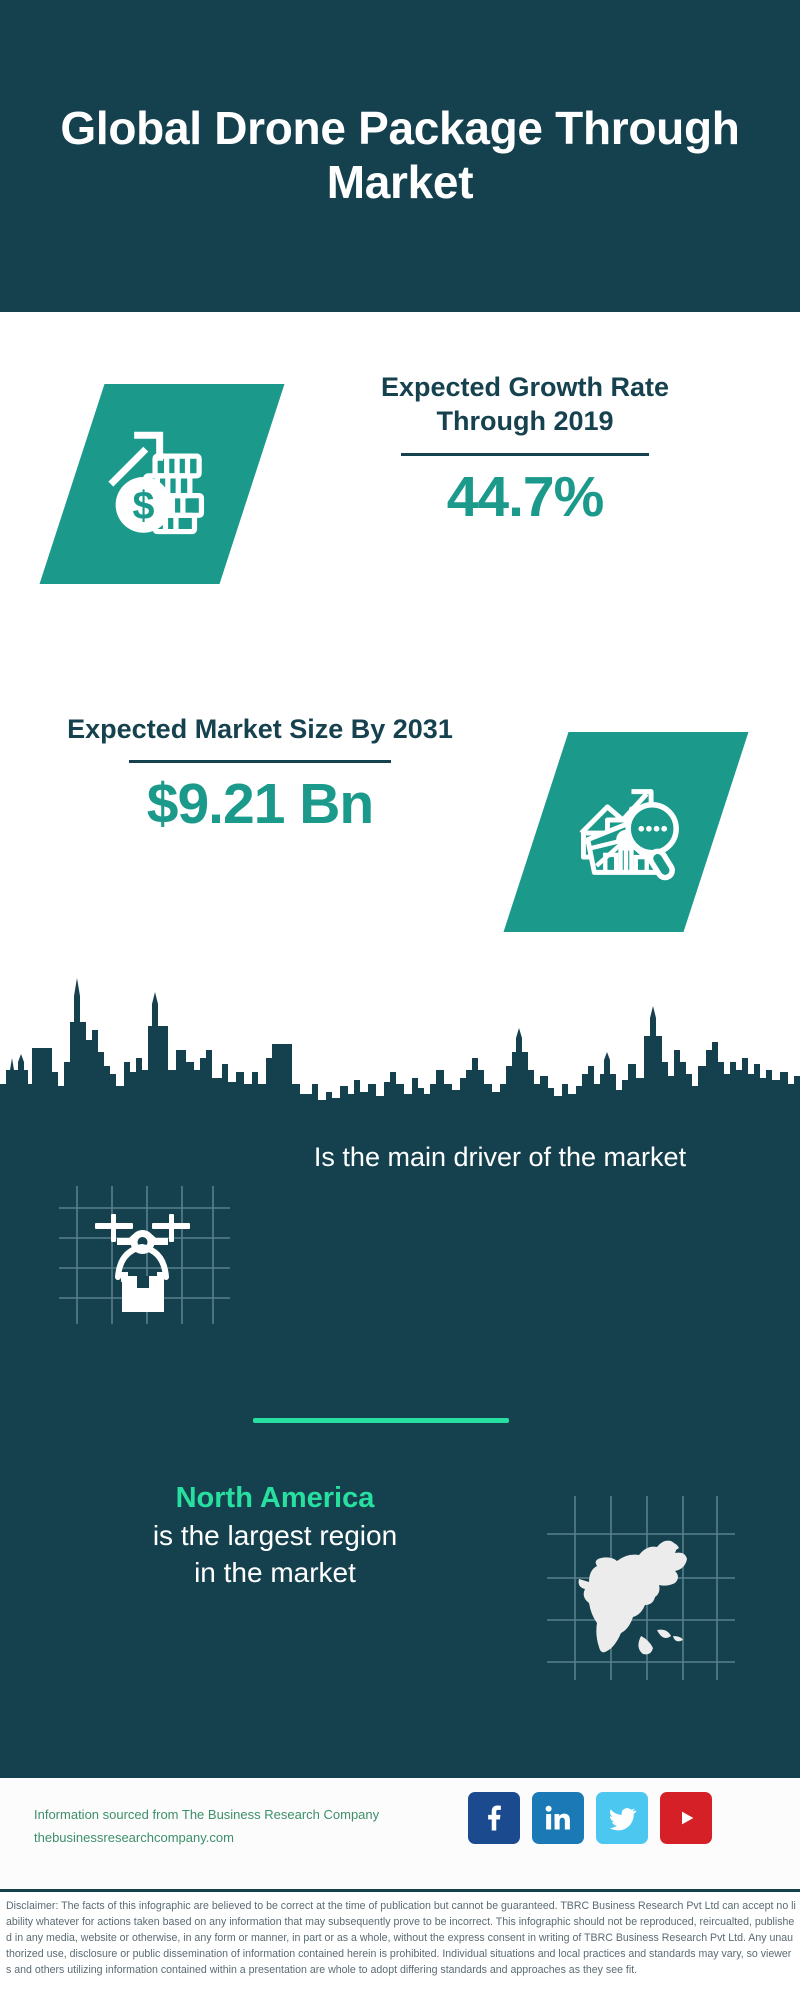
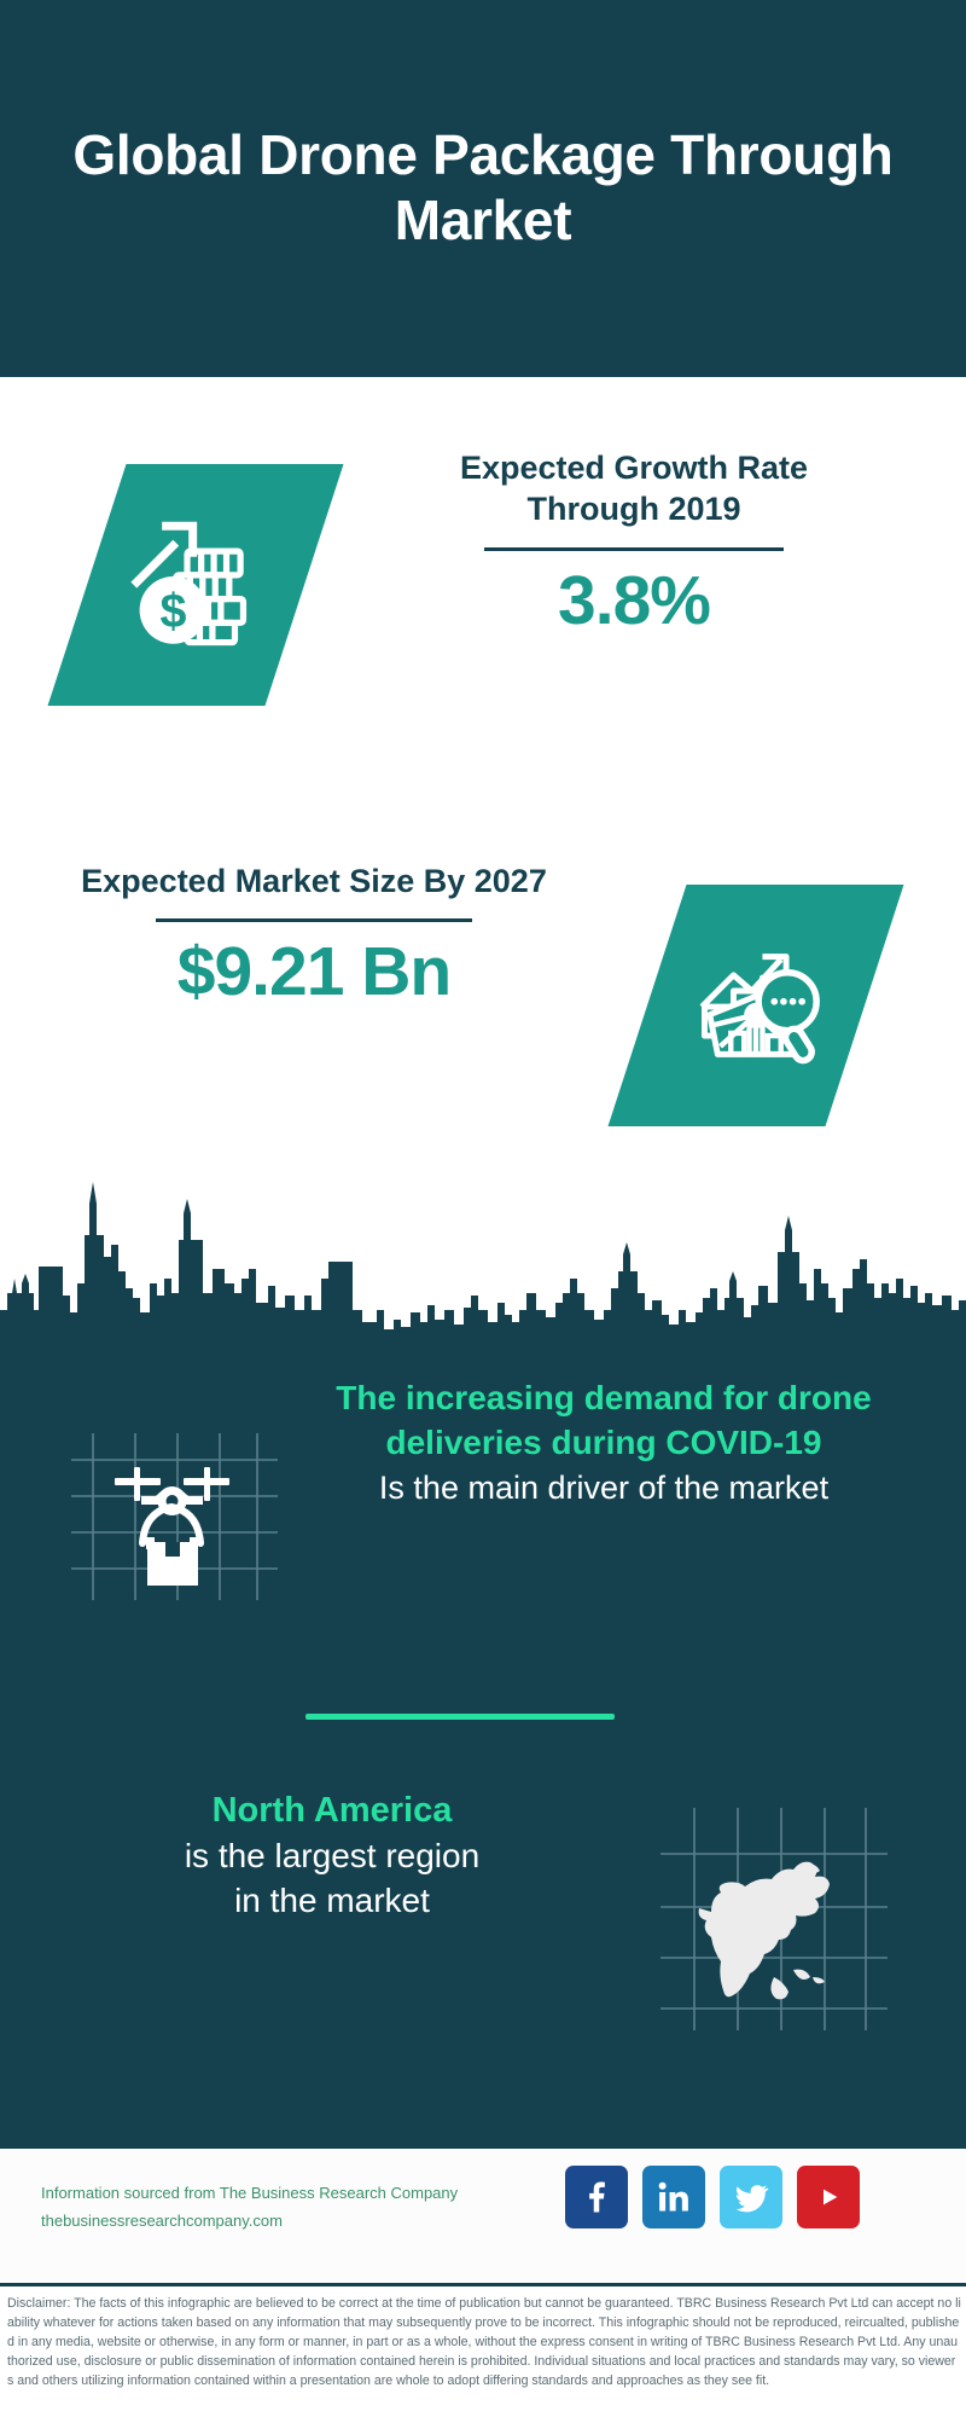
  Global Drone Package Through Market
  Expected Growth Rate Through 2019
- 44.7%
+ 3.8%
- Expected Market Size By 2031
+ Expected Market Size By 2027
  $9.21 Bn
+ The increasing demand for drone deliveries during COVID-19
  Is the main driver of the market
  North America
  is the largest region
  in the market
  Information sourced from The Business Research Company
  thebusinessresearchcompany.com
  Disclaimer: The facts of this infographic are believed to be correct at the time of publication but cannot be guaranteed. TBRC Business Research Pvt Ltd can accept no liability whatever for actions taken based on any information that may subsequently prove to be incorrect. This infographic should not be reproduced, reircualted, published in any media, website or otherwise, in any form or manner, in part or as a whole, without the express consent in writing of TBRC Business Research Pvt Ltd. Any unauthorized use, disclosure or public dissemination of information contained herein is prohibited. Individual situations and local practices and standards may vary, so viewers and others utilizing information contained within a presentation are whole to adopt differing standards and approaches as they see fit.
